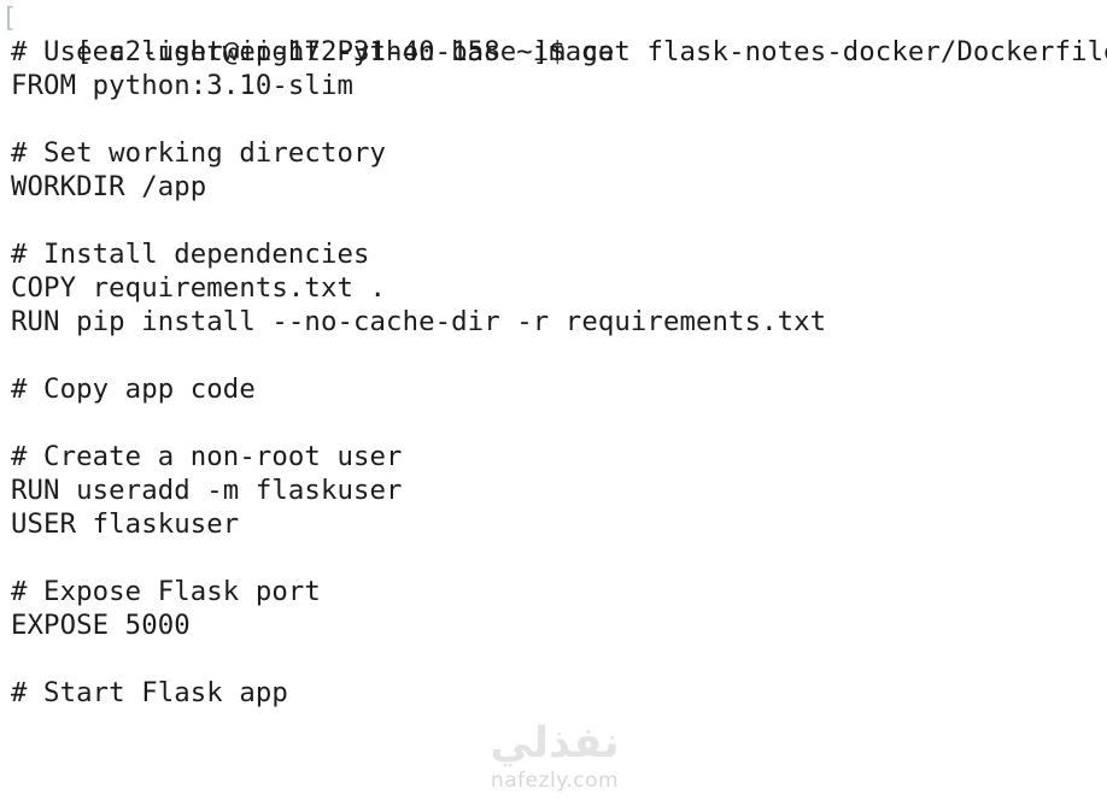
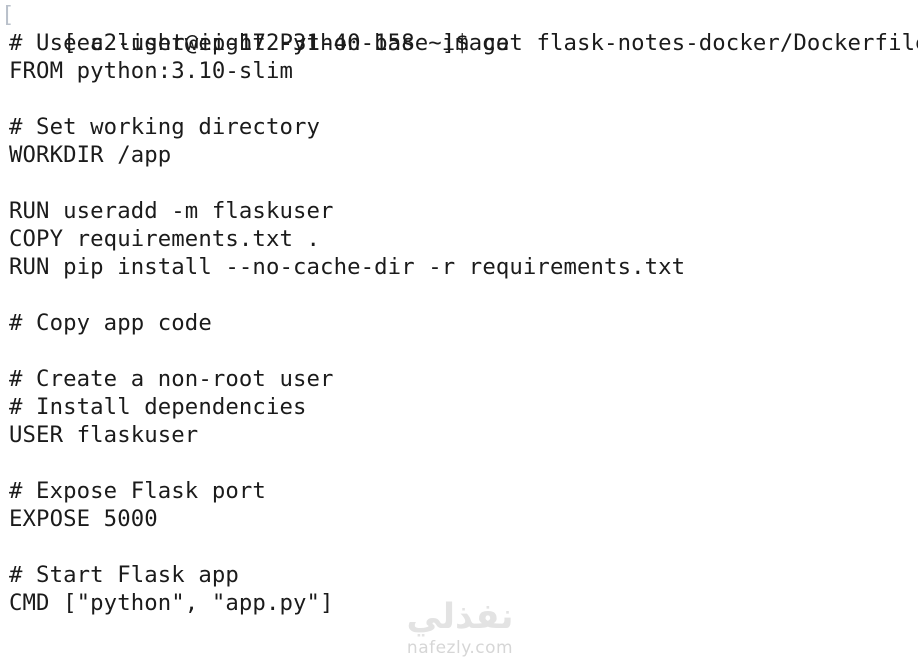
  [
  [ec2-user@ip-172-31-40-158 ~]$ cat flask-notes-docker/Dockerfil
  # Use a lightweight Python base image
  FROM python:3.10-slim
  # Set working directory
  WORKDIR /app
- # Install dependencies
+ RUN useradd -m flaskuser
  COPY requirements.txt .
  RUN pip install --no-cache-dir -r requirements.txt
  # Copy app code
  # Create a non-root user
- RUN useradd -m flaskuser
+ # Install dependencies
  USER flaskuser
  # Expose Flask port
  EXPOSE 5000
  # Start Flask app
+ CMD ["python", "app.py"]
  نفذلي
  nafezly.com
